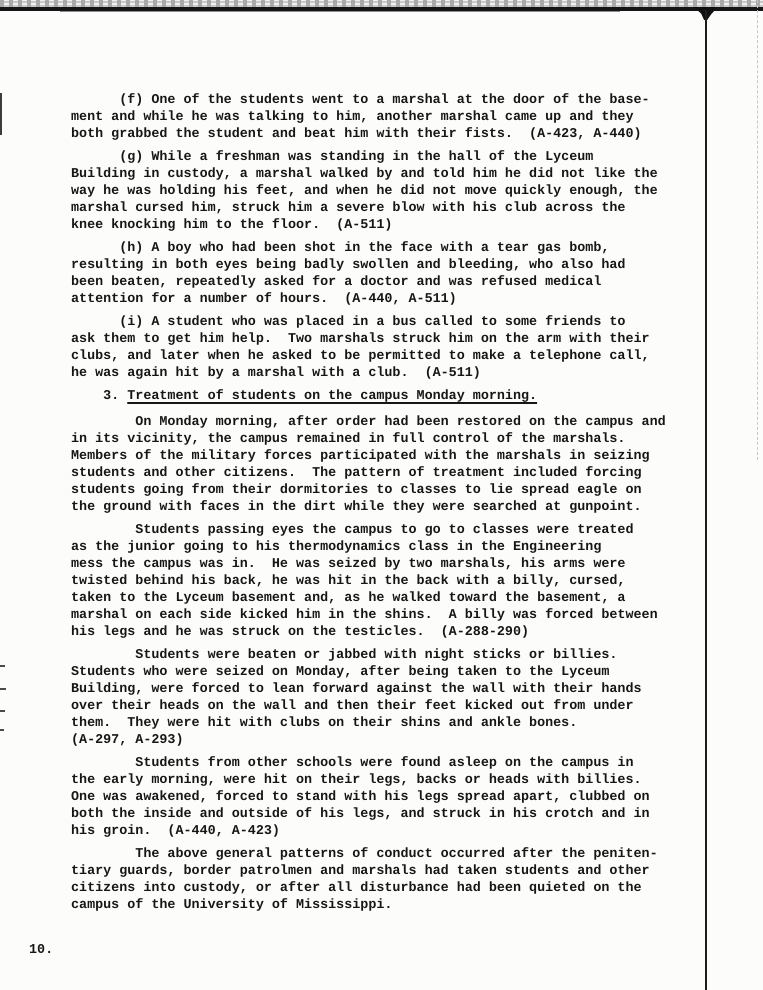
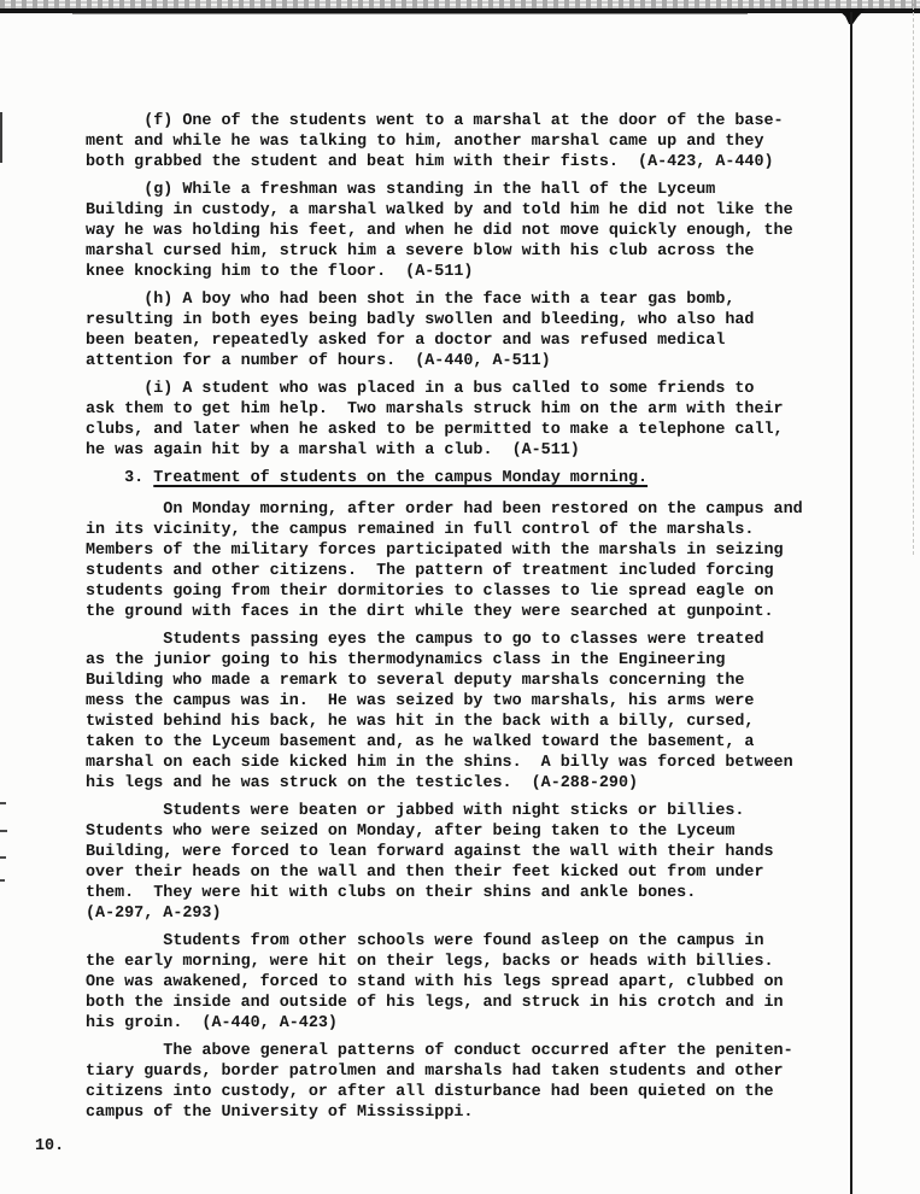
  (f) One of the students went to a marshal at the door of the base-
  ment and while he was talking to him, another marshal came up and they
  both grabbed the student and beat him with their fists. (A-423, A-440)
  (g) While a freshman was standing in the hall of the Lyceum
  Building in custody, a marshal walked by and told him he did not like the
  way he was holding his feet, and when he did not move quickly enough, the
  marshal cursed him, struck him a severe blow with his club across the
  knee knocking him to the floor. (A-511)
  (h) A boy who had been shot in the face with a tear gas bomb,
  resulting in both eyes being badly swollen and bleeding, who also had
  been beaten, repeatedly asked for a doctor and was refused medical
  attention for a number of hours. (A-440, A-511)
  (i) A student who was placed in a bus called to some friends to
  ask them to get him help. Two marshals struck him on the arm with their
  clubs, and later when he asked to be permitted to make a telephone call,
  he was again hit by a marshal with a club. (A-511)
  3. Treatment of students on the campus Monday morning.
  On Monday morning, after order had been restored on the campus and
  in its vicinity, the campus remained in full control of the marshals.
  Members of the military forces participated with the marshals in seizing
  students and other citizens. The pattern of treatment included forcing
  students going from their dormitories to classes to lie spread eagle on
  the ground with faces in the dirt while they were searched at gunpoint.
  Students passing eyes the campus to go to classes were treated
  as the junior going to his thermodynamics class in the Engineering
+ Building who made a remark to several deputy marshals concerning the
  mess the campus was in. He was seized by two marshals, his arms were
  twisted behind his back, he was hit in the back with a billy, cursed,
  taken to the Lyceum basement and, as he walked toward the basement, a
  marshal on each side kicked him in the shins. A billy was forced between
  his legs and he was struck on the testicles. (A-288-290)
  Students were beaten or jabbed with night sticks or billies.
  Students who were seized on Monday, after being taken to the Lyceum
  Building, were forced to lean forward against the wall with their hands
  over their heads on the wall and then their feet kicked out from under
  them. They were hit with clubs on their shins and ankle bones.
  (A-297, A-293)
  Students from other schools were found asleep on the campus in
  the early morning, were hit on their legs, backs or heads with billies.
  One was awakened, forced to stand with his legs spread apart, clubbed on
  both the inside and outside of his legs, and struck in his crotch and in
  his groin. (A-440, A-423)
  The above general patterns of conduct occurred after the peniten-
  tiary guards, border patrolmen and marshals had taken students and other
  citizens into custody, or after all disturbance had been quieted on the
  campus of the University of Mississippi.
  10.
